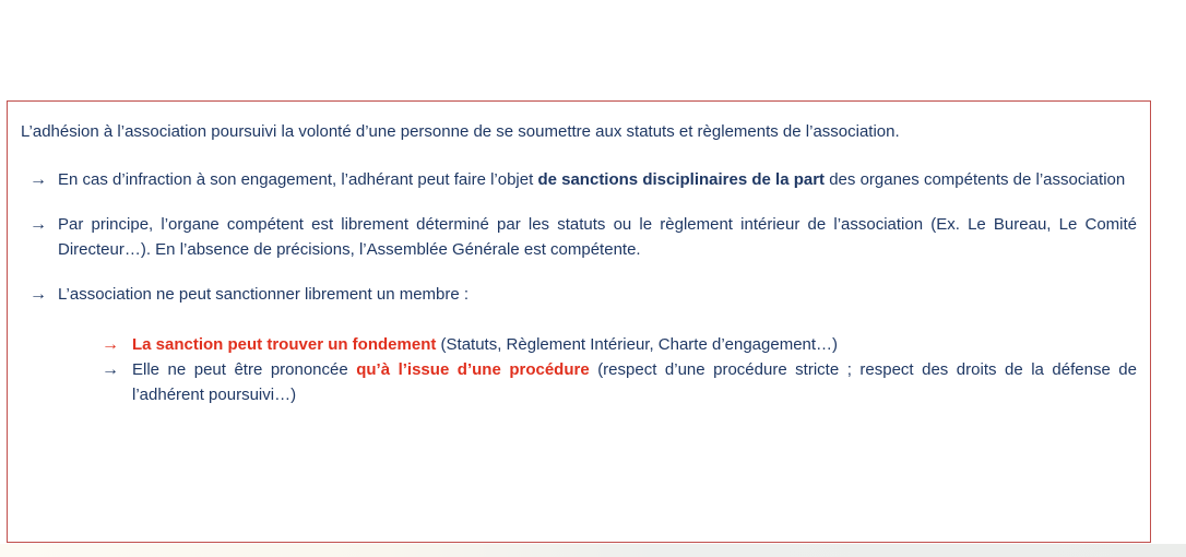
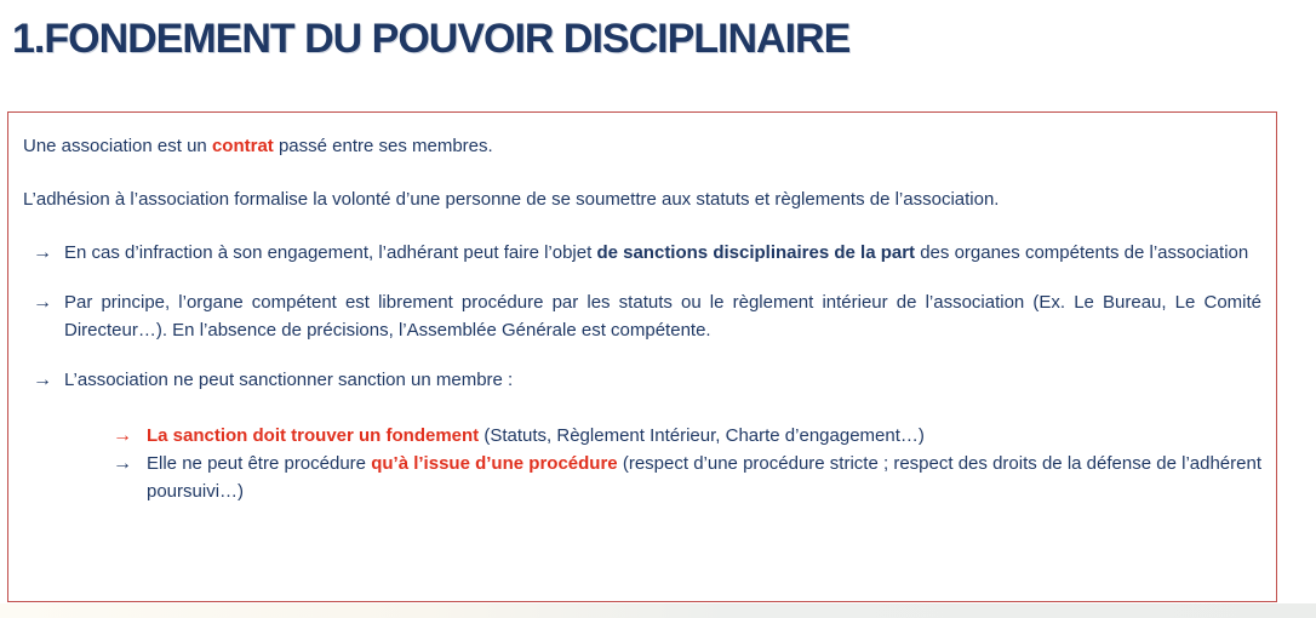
+ 1.FONDEMENT DU POUVOIR DISCIPLINAIRE
+ Une association est un contrat passé entre ses membres.
- L’adhésion à l’association poursuivi la volonté d’une personne de se soumettre aux statuts et règlements de l’association.
+ L’adhésion à l’association formalise la volonté d’une personne de se soumettre aux statuts et règlements de l’association.
  →
  En cas d’infraction à son engagement, l’adhérant peut faire l’objet de sanctions disciplinaires de la part des organes compétents de l’association
  →
- Par principe, l’organe compétent est librement déterminé par les statuts ou le règlement intérieur de l’association (Ex. Le Bureau, Le Comité Directeur…). En l’absence de précisions, l’Assemblée Générale est compétente.
+ Par principe, l’organe compétent est librement procédure par les statuts ou le règlement intérieur de l’association (Ex. Le Bureau, Le Comité Directeur…). En l’absence de précisions, l’Assemblée Générale est compétente.
  →
- L’association ne peut sanctionner librement un membre :
+ L’association ne peut sanctionner sanction un membre :
  →
- La sanction peut trouver un fondement (Statuts, Règlement Intérieur, Charte d’engagement…)
+ La sanction doit trouver un fondement (Statuts, Règlement Intérieur, Charte d’engagement…)
  →
- Elle ne peut être prononcée qu’à l’issue d’une procédure (respect d’une procédure stricte ; respect des droits de la défense de l’adhérent poursuivi…)
+ Elle ne peut être procédure qu’à l’issue d’une procédure (respect d’une procédure stricte ; respect des droits de la défense de l’adhérent poursuivi…)
